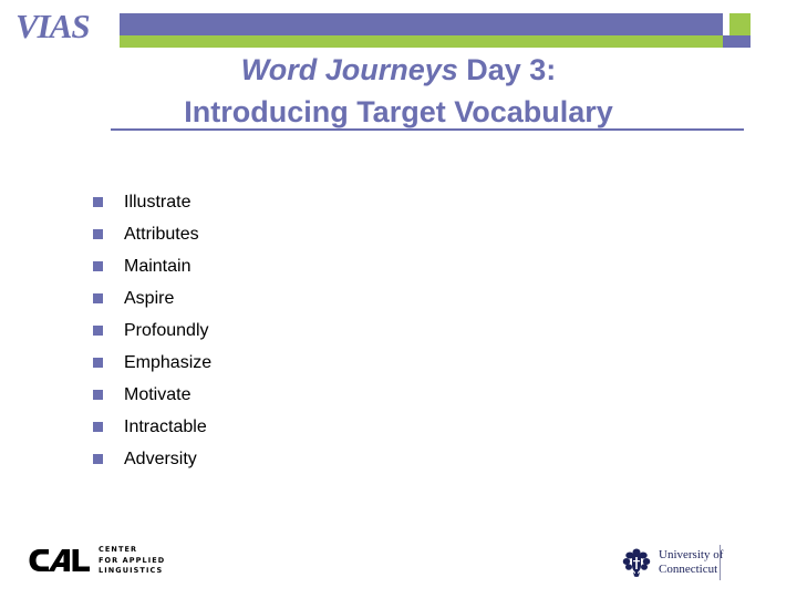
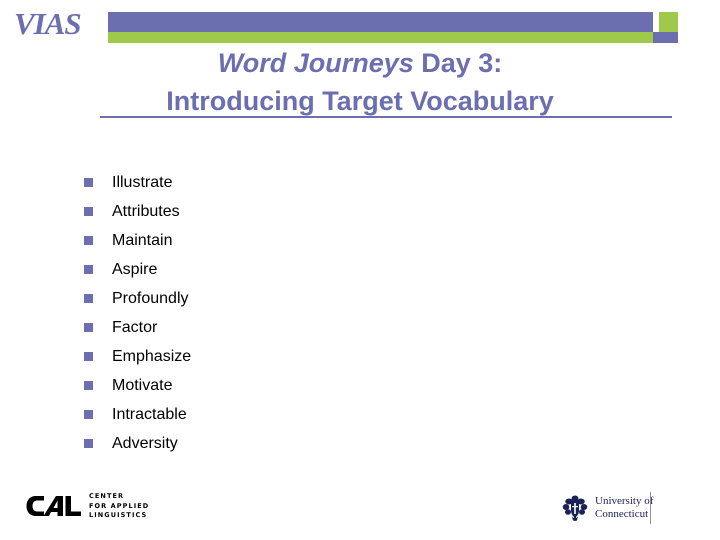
  VIAS
  Word Journeys Day 3:
  Introducing Target Vocabulary
  Illustrate
  Attributes
  Maintain
  Aspire
  Profoundly
+ Factor
  Emphasize
  Motivate
  Intractable
  Adversity
  CENTER
  FOR APPLIED
  LINGUISTICS
  University of
  Connecticut
